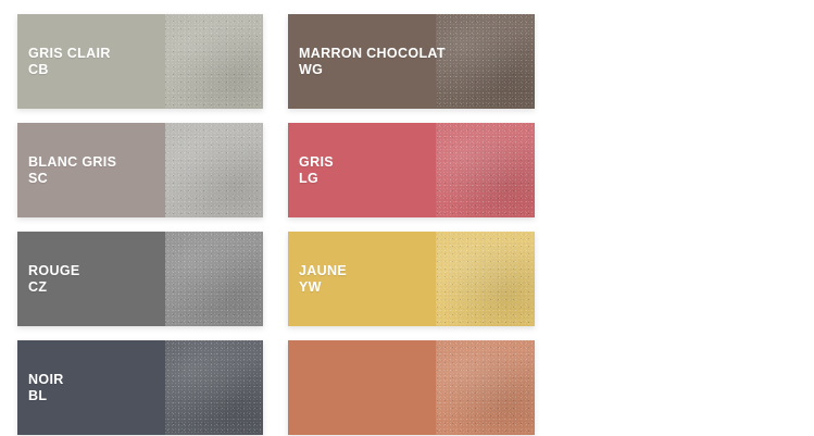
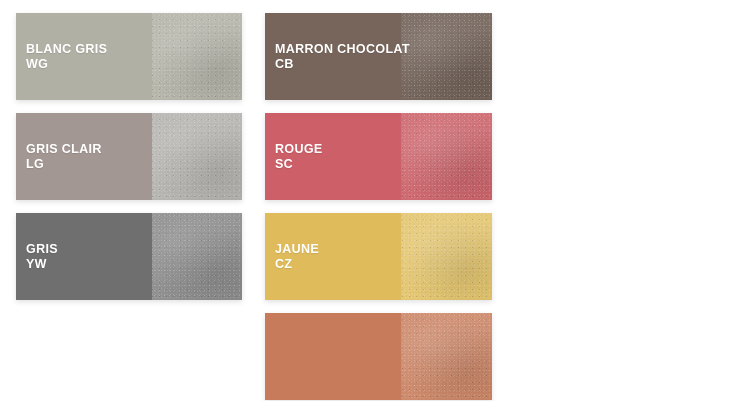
- GRIS CLAIR
+ BLANC GRIS
- CB
+ WG
- BLANC GRIS
+ GRIS CLAIR
- SC
+ LG
- ROUGE
+ GRIS
- CZ
+ YW
- NOIR
- BL
  MARRON CHOCOLAT
- WG
+ CB
- GRIS
+ ROUGE
- LG
+ SC
  JAUNE
- YW
+ CZ
